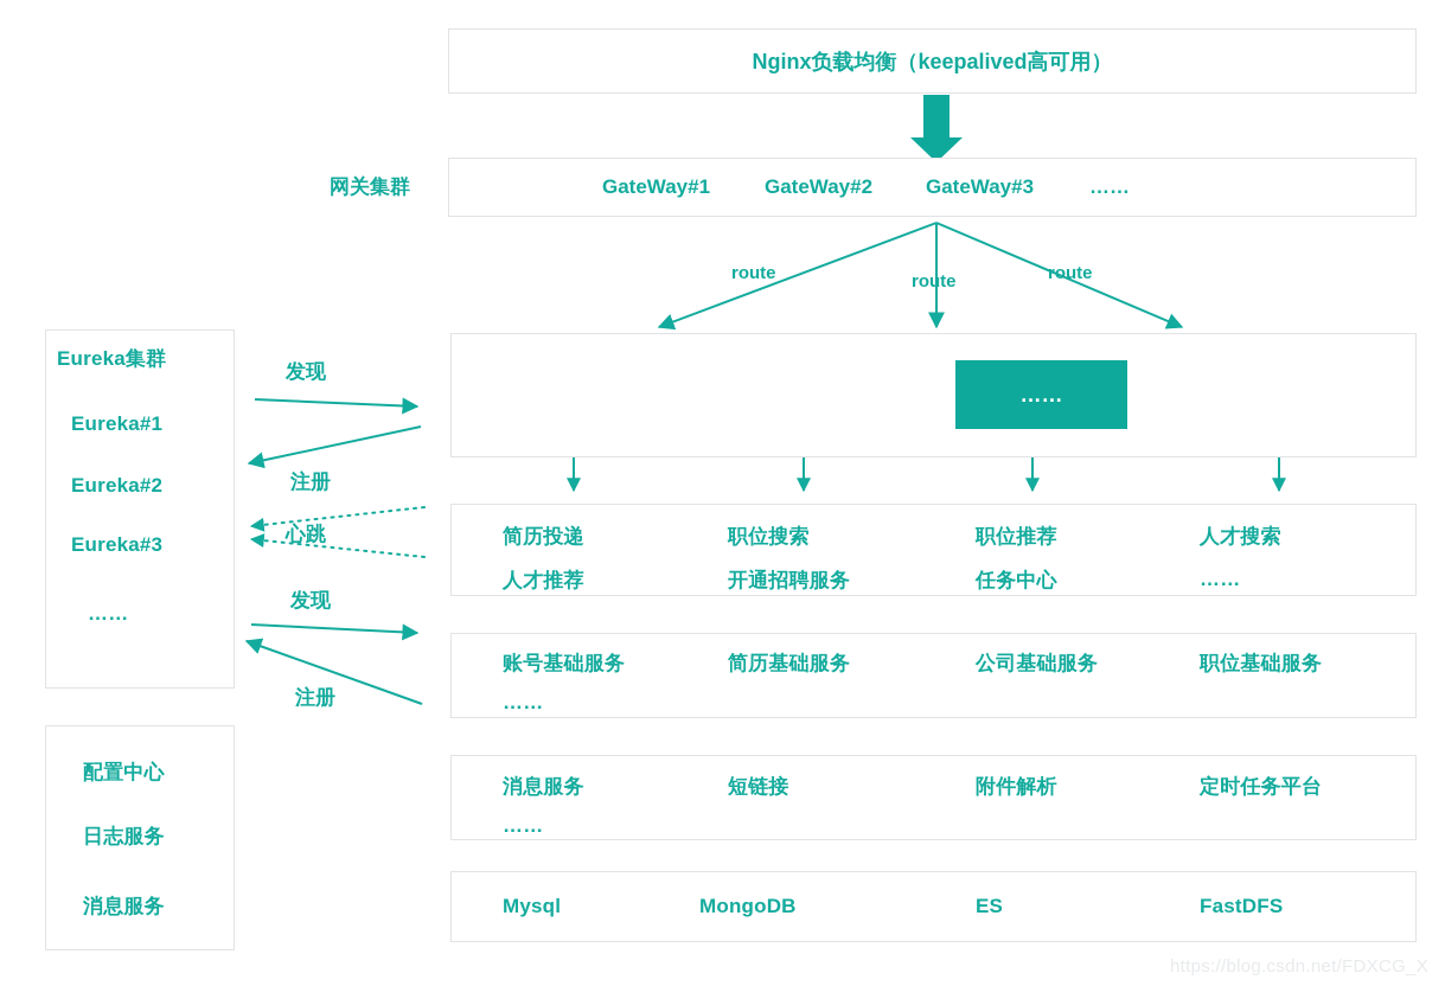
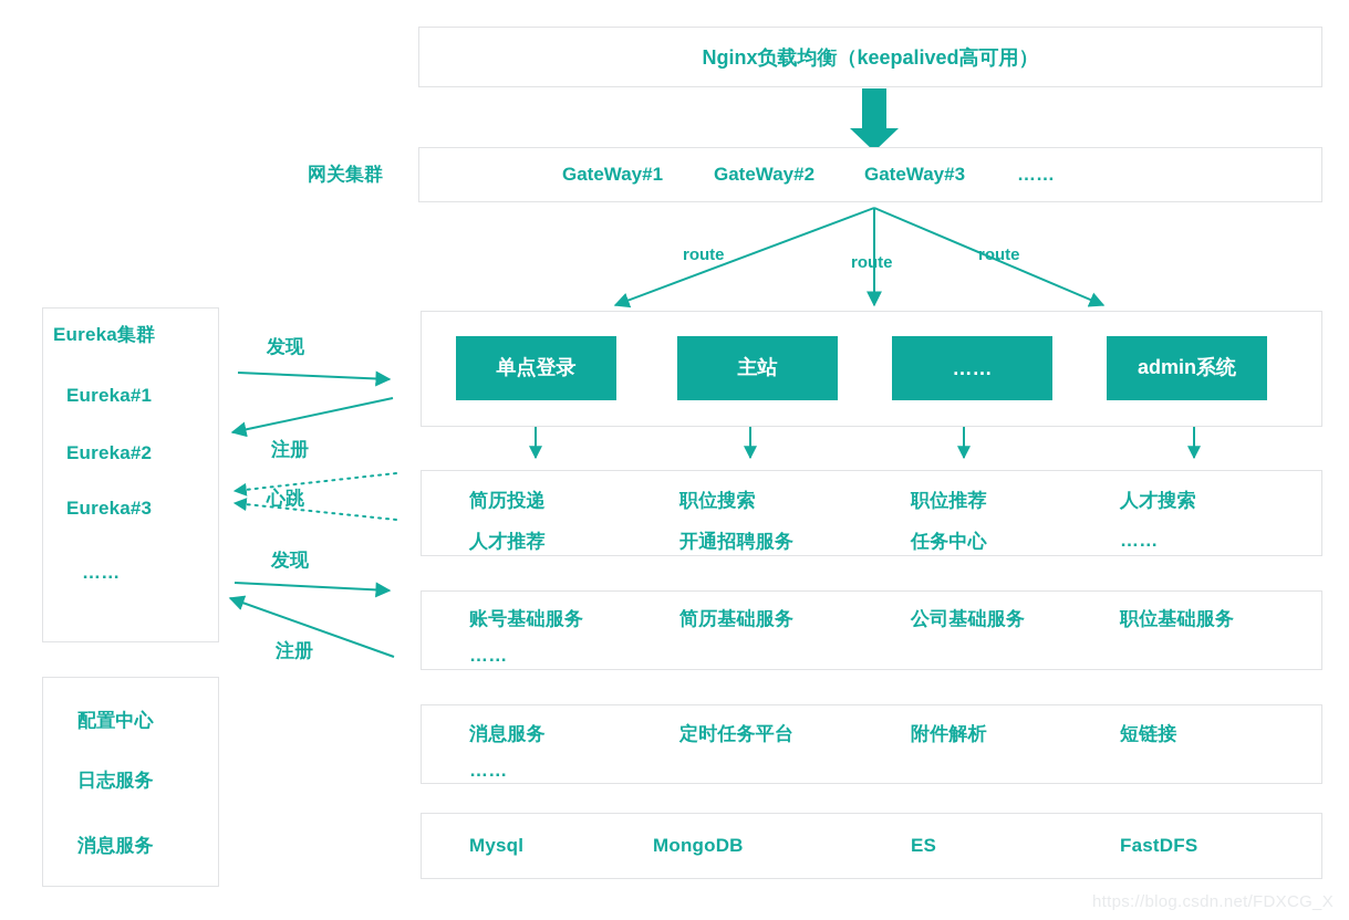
  Nginx负载均衡（keepalived高可用）
  网关集群
  GateWay#1
  GateWay#2
  GateWay#3
  ……
  route
  route
  route
  Eureka集群
  Eureka#1
  Eureka#2
  Eureka#3
  ……
  配置中心
  日志服务
  消息服务
  发现
  注册
  心跳
  发现
  注册
+ 单点登录
+ 主站
  ……
+ admin系统
  简历投递
  人才推荐
  职位搜索
  开通招聘服务
  职位推荐
  任务中心
  人才搜索
  ……
  账号基础服务
  ……
  简历基础服务
  公司基础服务
  职位基础服务
  消息服务
  ……
- 短链接
+ 定时任务平台
  附件解析
- 定时任务平台
+ 短链接
  Mysql
  MongoDB
  ES
  FastDFS
